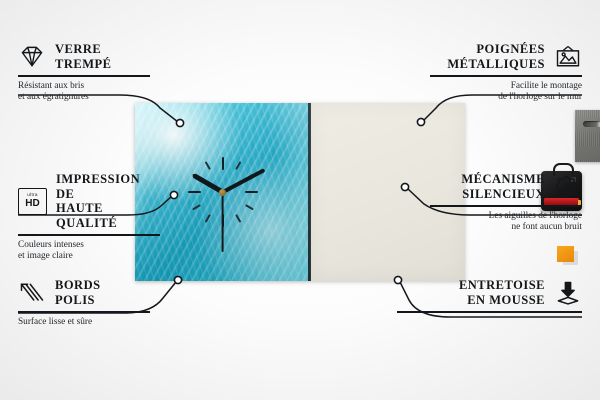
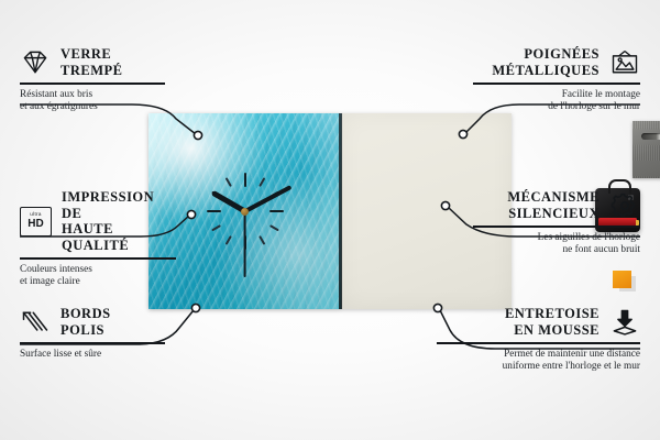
  VERRE
  TREMPÉ
  Résistant aux bris
  et aux égratignures
  HD
  IMPRESSION DE
  HAUTE QUALITÉ
  Couleurs intenses
  et image claire
  BORDS
  POLIS
  Surface lisse et sûre
  POIGNÉES
  MÉTALLIQUES
  Facilite le montage
  de l'horloge sur le mur
  MÉCANISME
  SILENCIEUX
  Les aiguilles de l'horloge
  ne font aucun bruit
  ENTRETOISE
  EN MOUSSE
+ Permet de maintenir une distance
+ uniforme entre l'horloge et le mur
